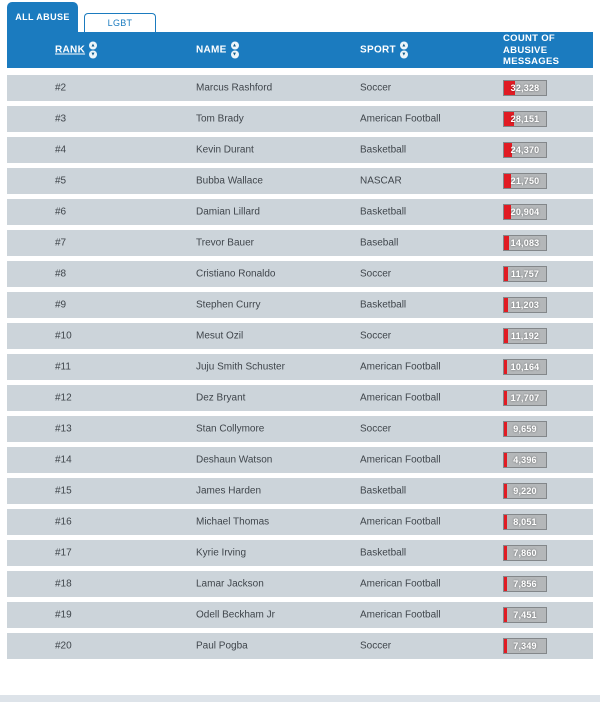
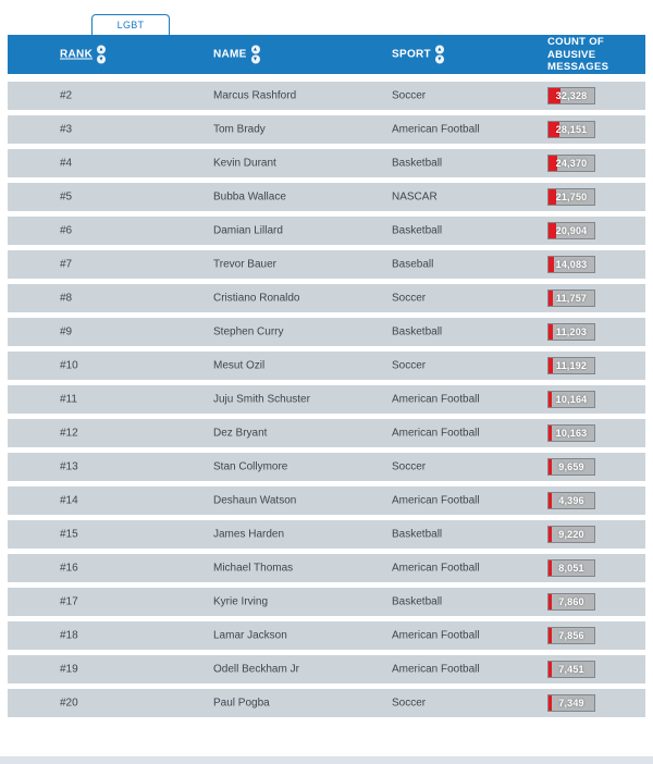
- ALL ABUSE
  LGBT
  RANK
  NAME
  SPORT
  COUNT OF ABUSIVE MESSAGES
  #2
  Marcus Rashford
  Soccer
  32,328
  #3
  Tom Brady
  American Football
  28,151
  #4
  Kevin Durant
  Basketball
  24,370
  #5
  Bubba Wallace
  NASCAR
  21,750
  #6
  Damian Lillard
  Basketball
  20,904
  #7
  Trevor Bauer
  Baseball
  14,083
  #8
  Cristiano Ronaldo
  Soccer
  11,757
  #9
  Stephen Curry
  Basketball
  11,203
  #10
  Mesut Ozil
  Soccer
  11,192
  #11
  Juju Smith Schuster
  American Football
  10,164
  #12
  Dez Bryant
  American Football
- 17,707
+ 10,163
  #13
  Stan Collymore
  Soccer
  9,659
  #14
  Deshaun Watson
  American Football
  4,396
  #15
  James Harden
  Basketball
  9,220
  #16
  Michael Thomas
  American Football
  8,051
  #17
  Kyrie Irving
  Basketball
  7,860
  #18
  Lamar Jackson
  American Football
  7,856
  #19
  Odell Beckham Jr
  American Football
  7,451
  #20
  Paul Pogba
  Soccer
  7,349
